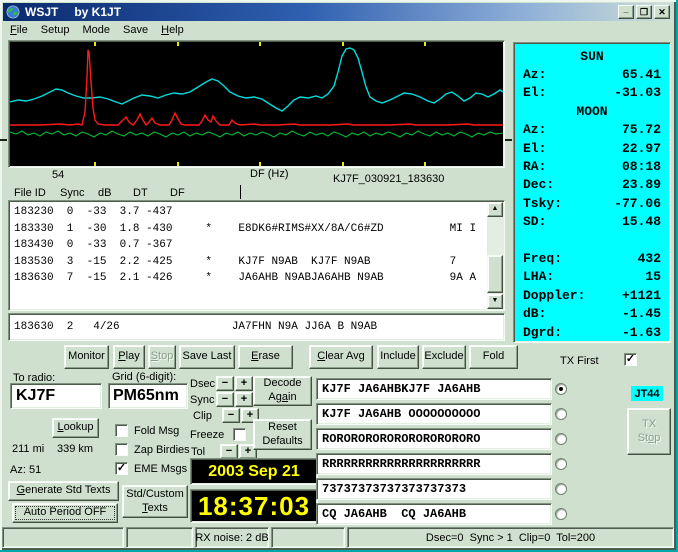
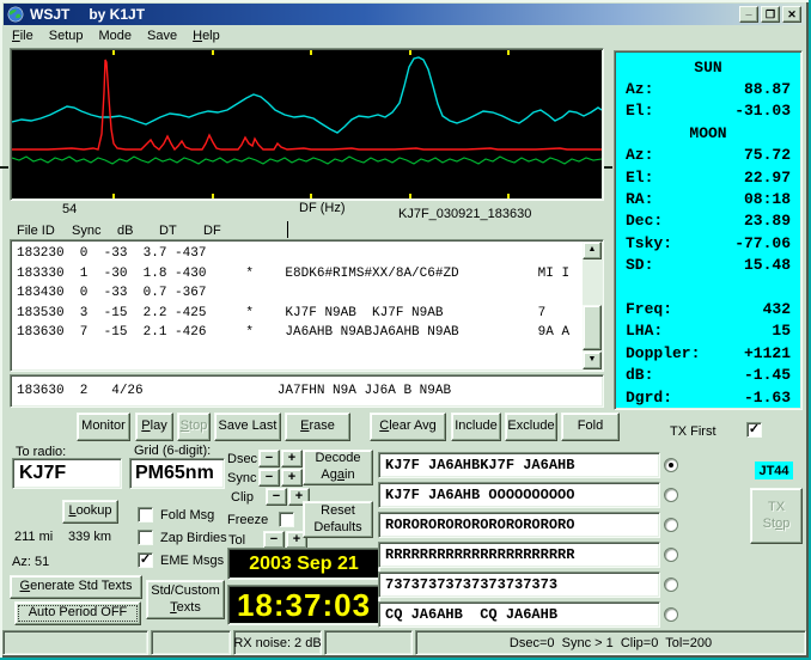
  WSJT
  by K1JT
  _
  ❐
  ✕
  File
  Setup
  Mode
  Save
  Help
  54
  DF (Hz)
  KJ7F_030921_183630
  File ID
  Sync
  dB
  DT
  DF
  183230 0 -33 3.7 -437
  183330 1 -30 1.8 -430 * E8DK6#RIMS#XX/8A/C6#ZD MI I
  183430 0 -33 0.7 -367
  183530 3 -15 2.2 -425 * KJ7F N9AB KJ7F N9AB 7
  183630 7 -15 2.1 -426 * JA6AHB N9ABJA6AHB N9AB 9A A
  183630 2 4/26 JA7FHN N9A JJ6A B N9AB
  Monitor
  Play
  Stop
  Save Last
  Erase
  Clear Avg
  Include
  Exclude
  Fold
  TX First
  SUN
  Az:
- 65.41
+ 88.87
  El:
  -31.03
  MOON
  Az:
  75.72
  El:
  22.97
  RA:
  08:18
  Dec:
  23.89
  Tsky:
  -77.06
  SD:
  15.48
  Freq:
  432
  LHA:
  15
  Doppler:
  +1121
  dB:
  -1.45
  Dgrd:
  -1.63
  To radio:
  KJ7F
  Grid (6-digit):
  PM65nm
  Dsec
  −
  +
  Sync
  −
  +
  Clip
  −
  +
  Freeze
  Tol
  −
  +
  Decode
  Again
  Reset
  Defaults
  Lookup
  211 mi
  339 km
  Az: 51
  Fold Msg
  Zap Birdies
  EME Msgs
  2003 Sep 21
  18:37:03
  Generate Std Texts
  Auto Period OFF
  Std/Custom
  Texts
  KJ7F JA6AHBKJ7F JA6AHB
  KJ7F JA6AHB OOOOOOOOOO
  RORORORORORORORORORORO
  RRRRRRRRRRRRRRRRRRRRRR
  73737373737373737373
  CQ JA6AHB CQ JA6AHB
  JT44
  TX
  Stop
  RX noise: 2 dB
  Dsec=0 Sync > 1 Clip=0 Tol=200
